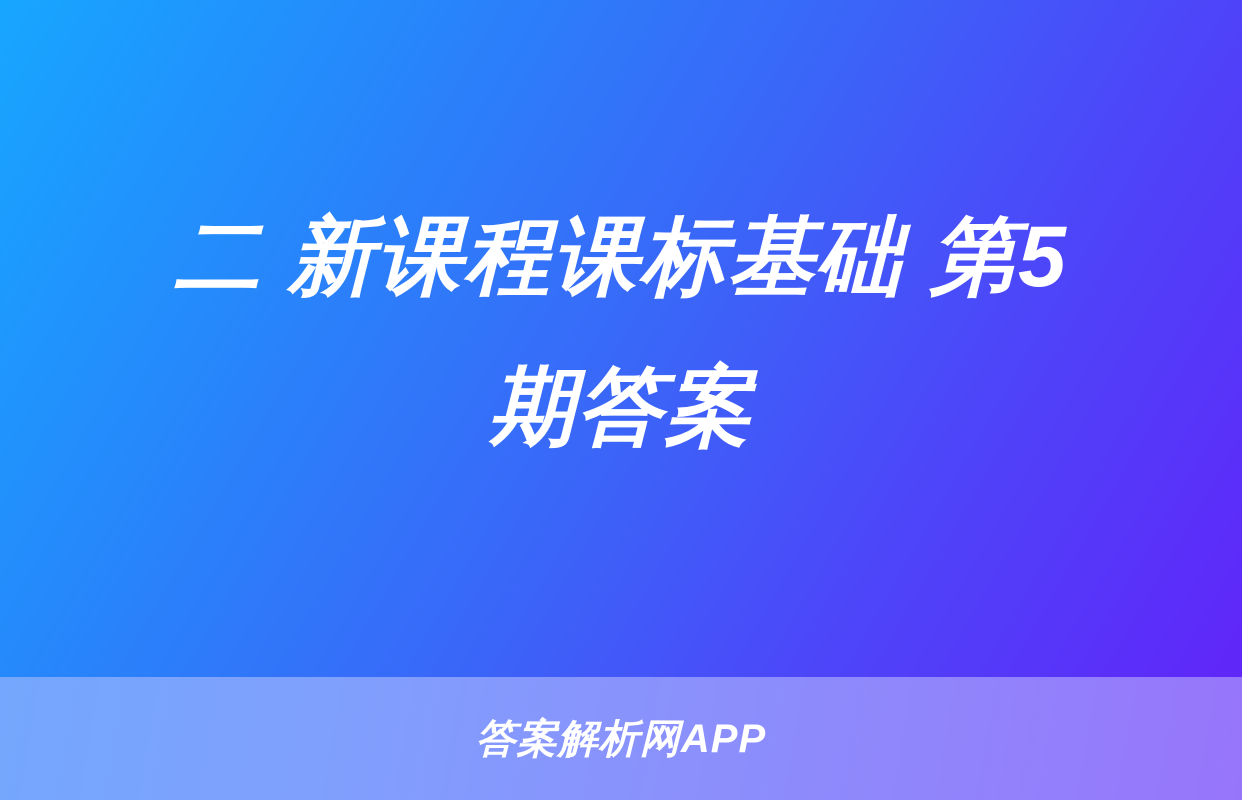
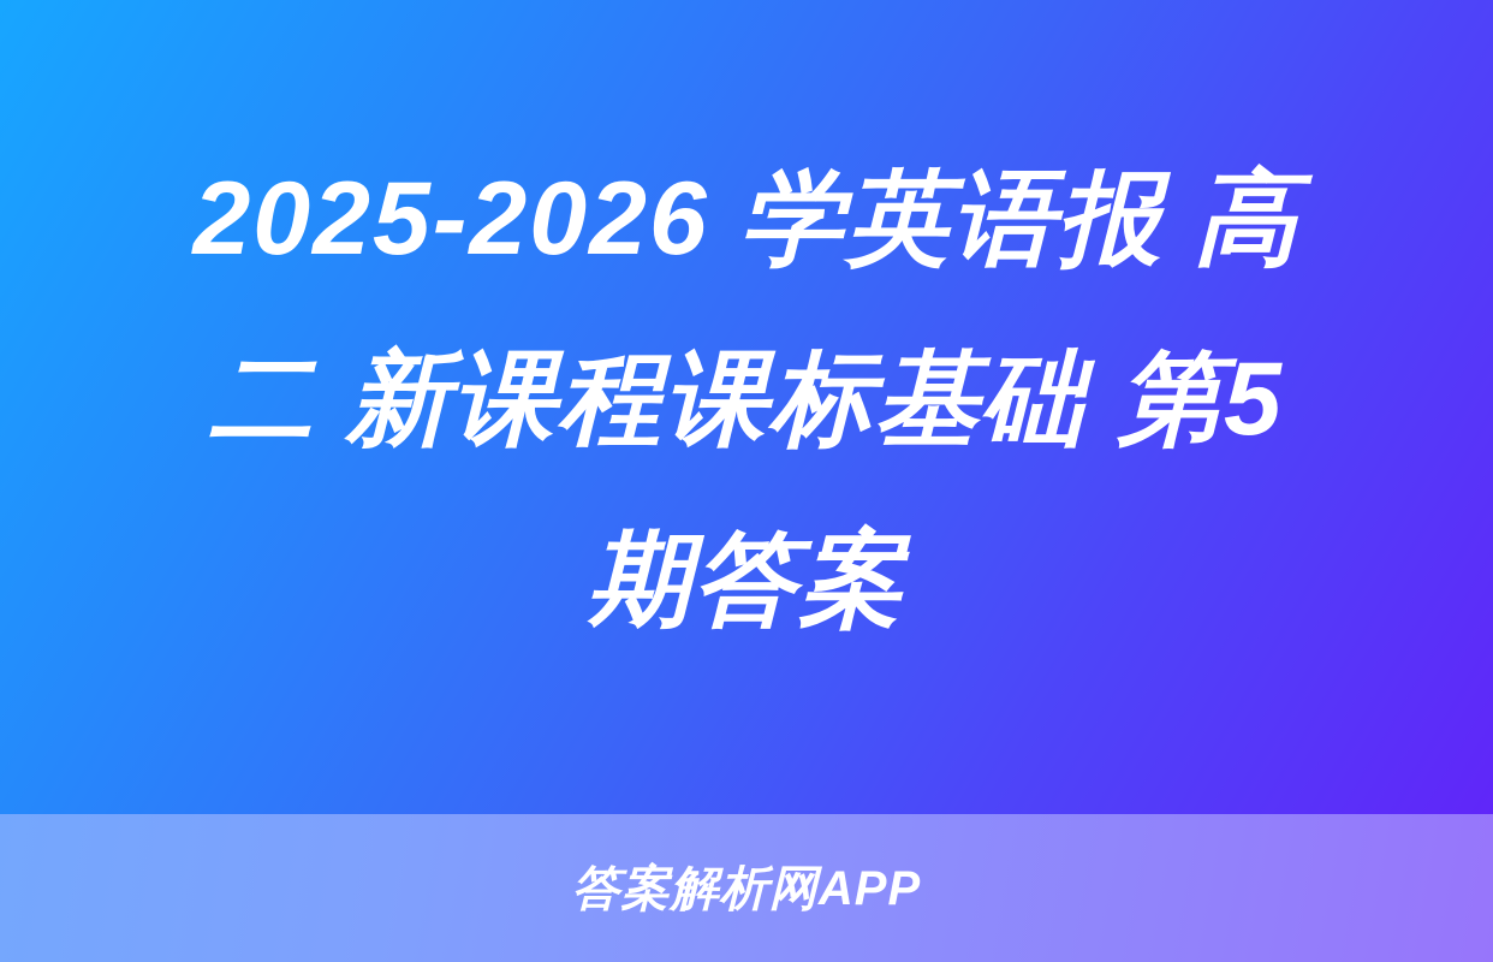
+ 2025-2026 学英语报 高
  二 新课程课标基础 第5
  期答案
  答案解析网APP
